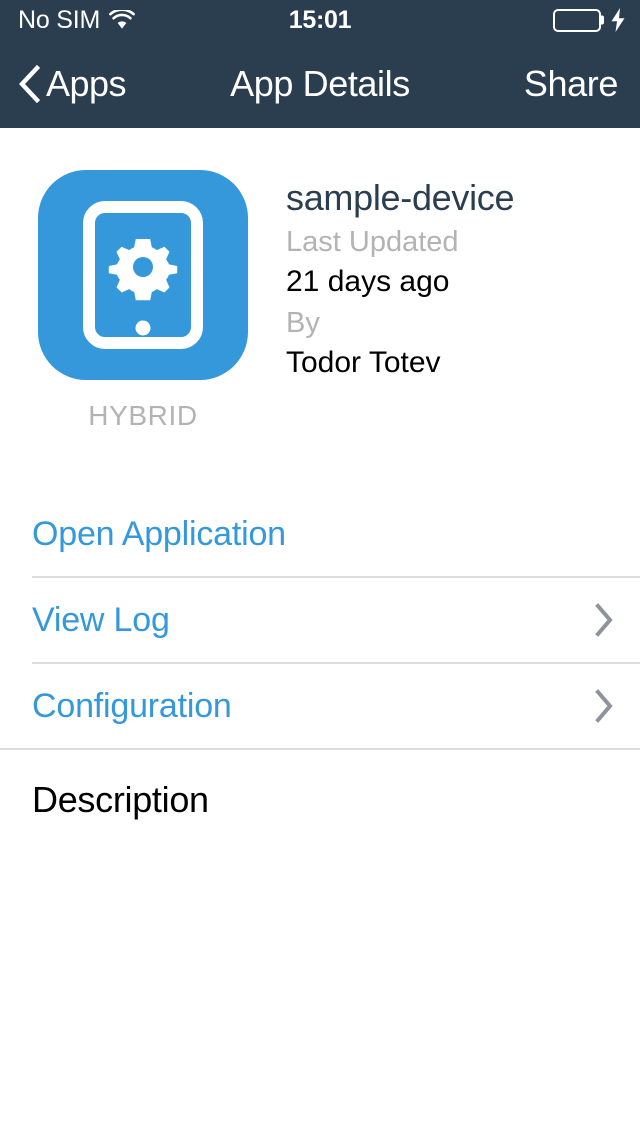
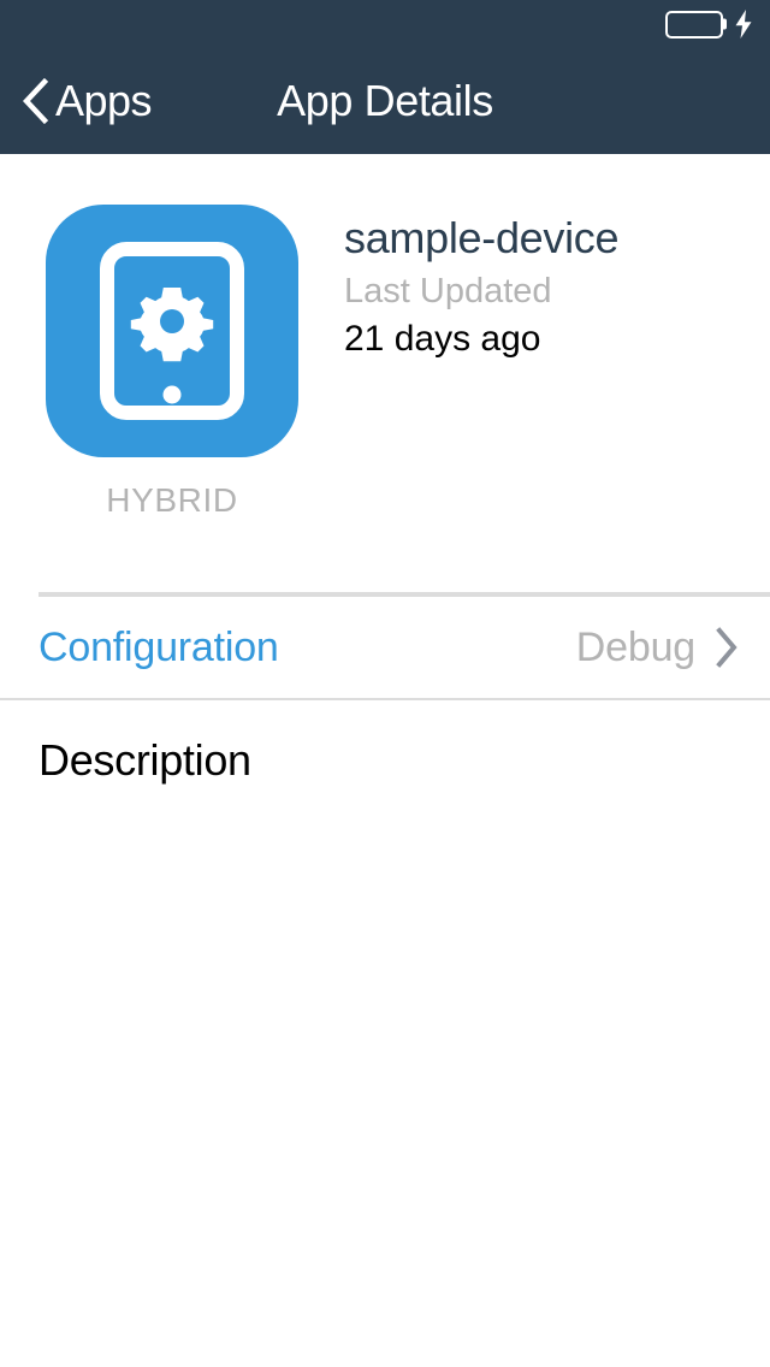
- No SIM
- 15:01
  Apps
  App Details
- Share
  HYBRID
  sample-device
  Last Updated
  21 days ago
- By
- Todor Totev
- Open Application
- View Log
  Configuration
+ Debug
  Description
